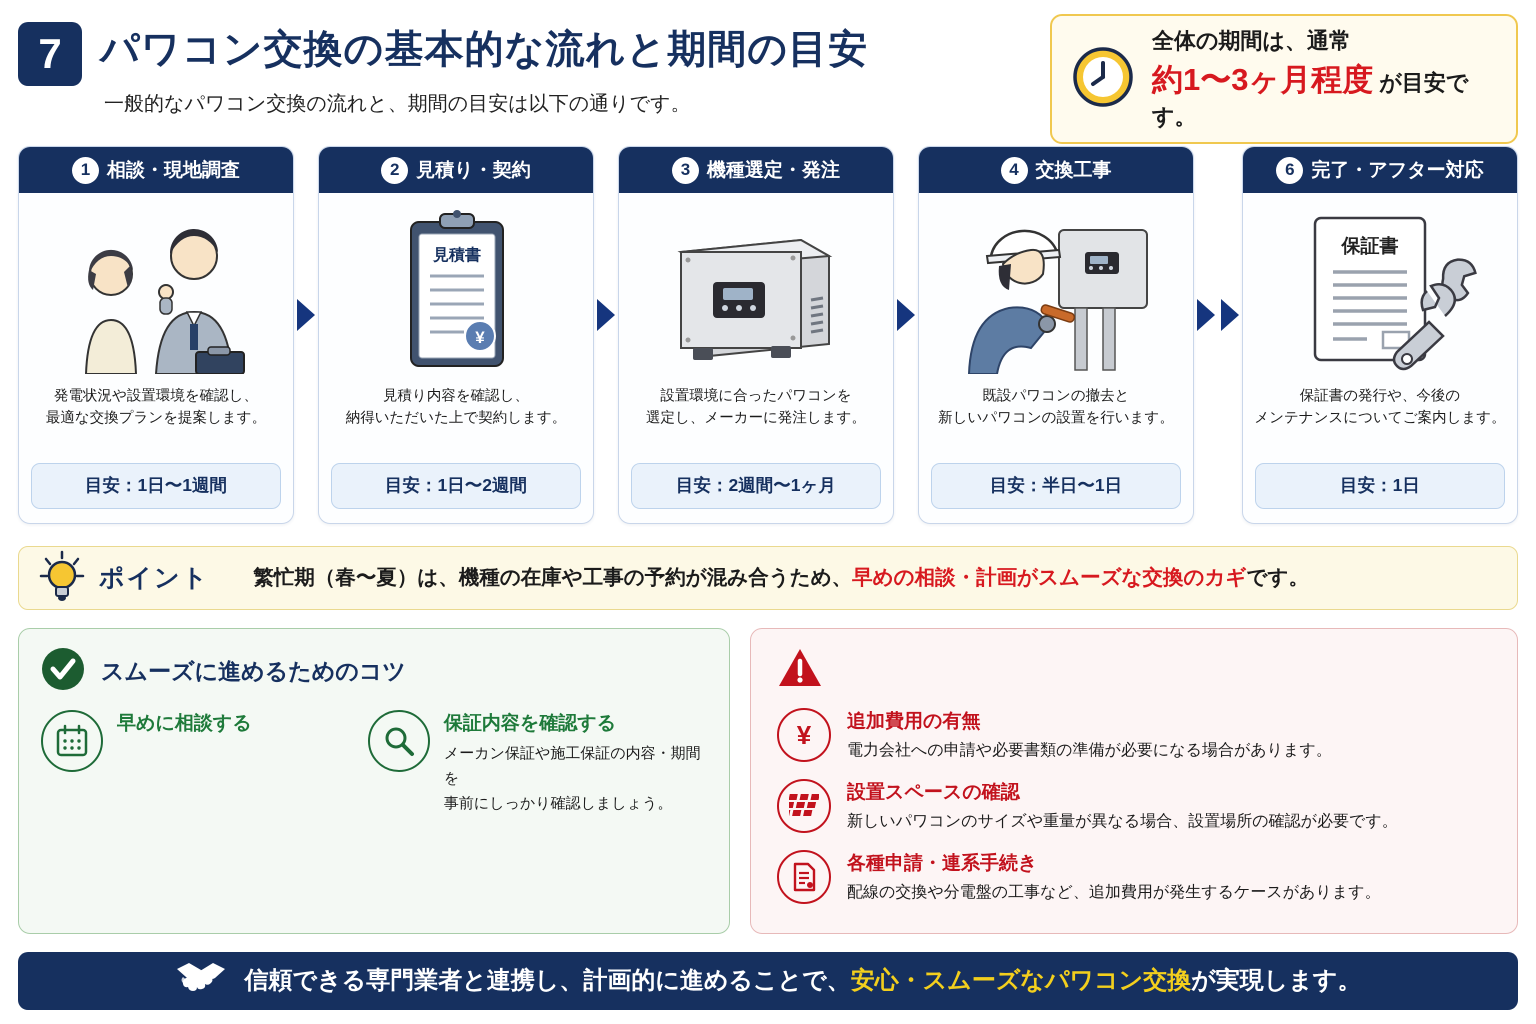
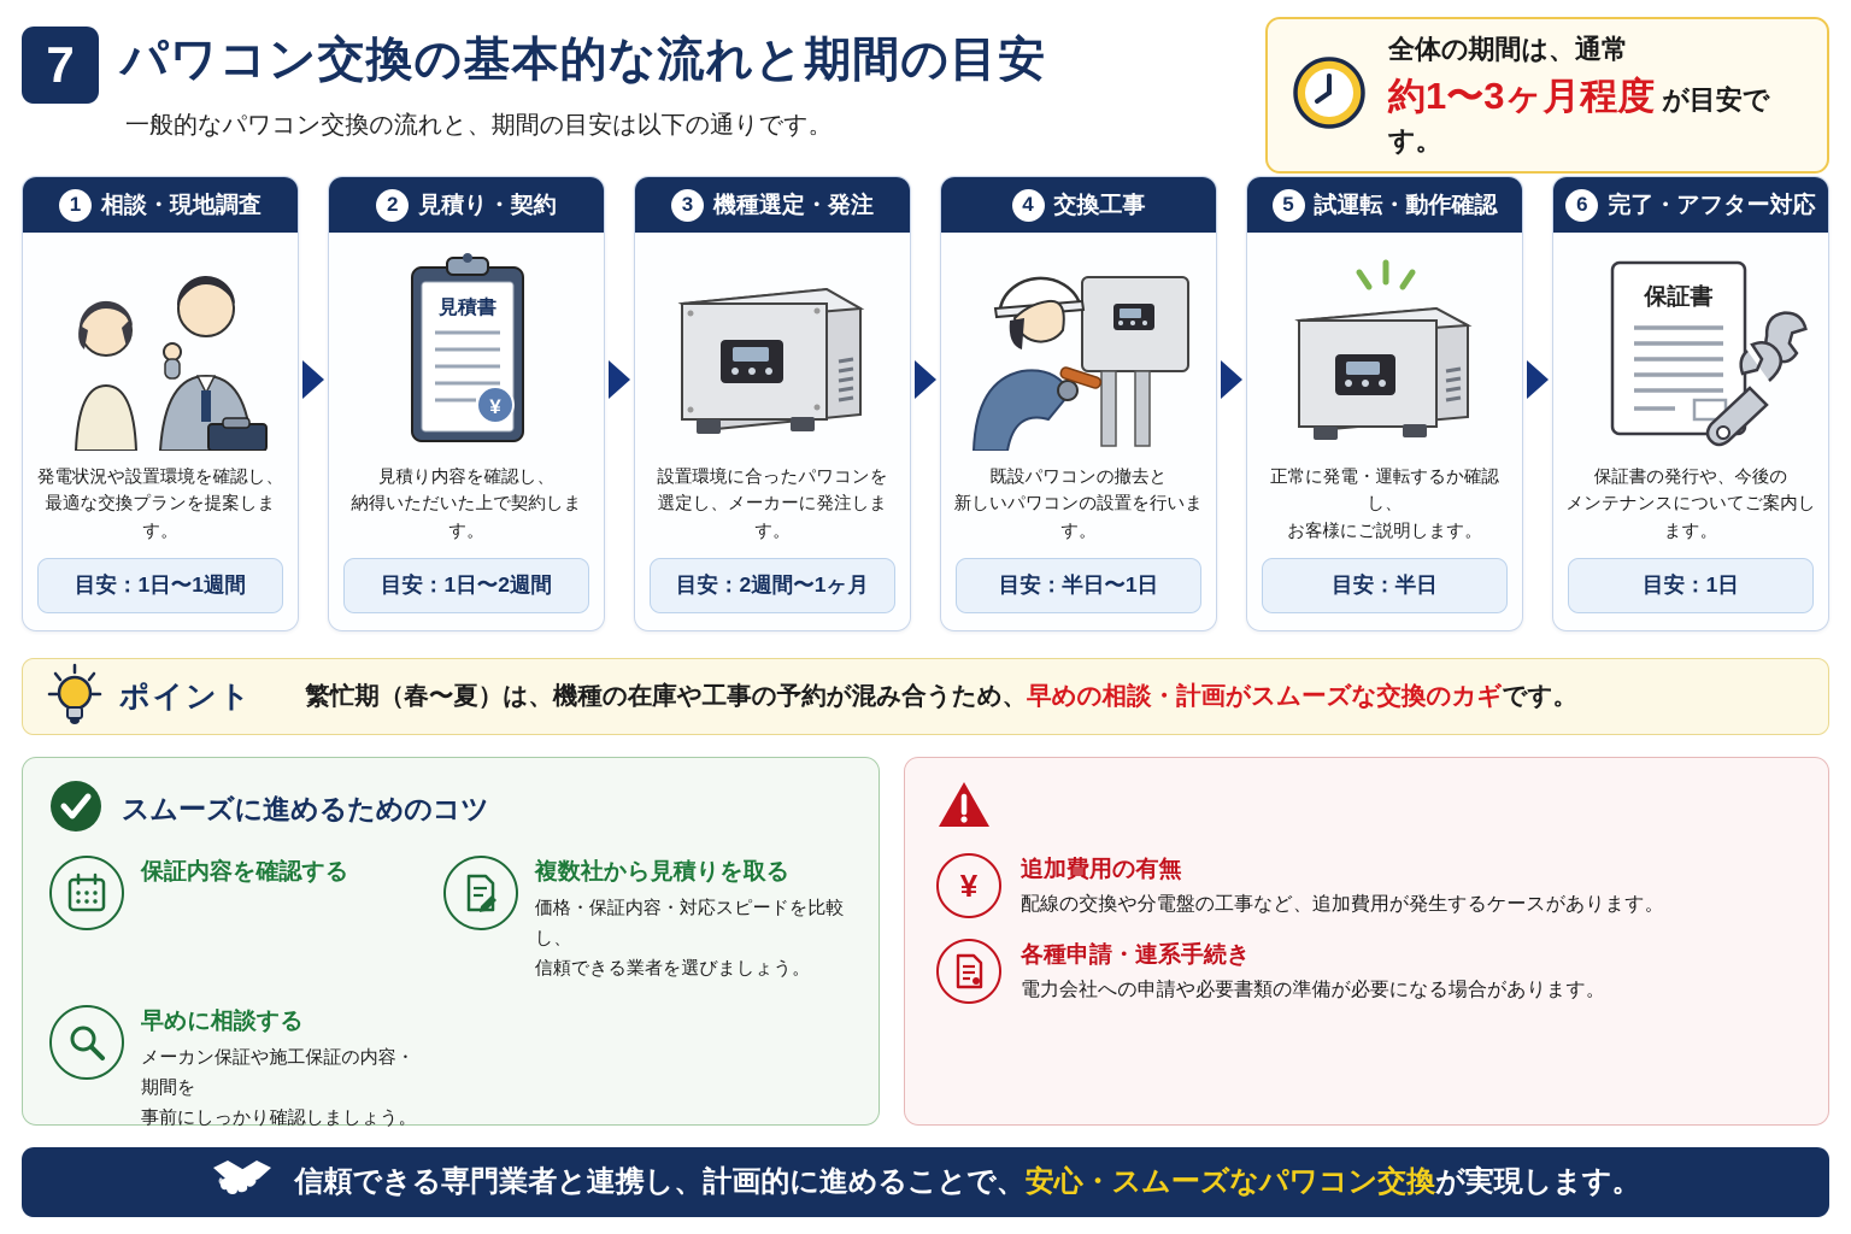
  7
  パワコン交換の基本的な流れと期間の目安
  一般的なパワコン交換の流れと、期間の目安は以下の通りです。
  全体の期間は、通常
  約1〜3ヶ月程度 が目安です。
  1
  相談・現地調査
  発電状況や設置環境を確認し、
  最適な交換プランを提案します。
  目安：1日〜1週間
  2
  見積り・契約
  見積書
  ¥
  見積り内容を確認し、
  納得いただいた上で契約します。
  目安：1日〜2週間
  3
  機種選定・発注
  設置環境に合ったパワコンを
  選定し、メーカーに発注します。
  目安：2週間〜1ヶ月
  4
  交換工事
  既設パワコンの撤去と
  新しいパワコンの設置を行います。
  目安：半日〜1日
+ 5
+ 試運転・動作確認
+ 正常に発電・運転するか確認し、
+ お客様にご説明します。
+ 目安：半日
  6
  完了・アフター対応
  保証書
  保証書の発行や、今後の
  メンテナンスについてご案内します。
  目安：1日
  ポイント
  繁忙期（春〜夏）は、機種の在庫や工事の予約が混み合うため、早めの相談・計画がスムーズな交換のカギです。
  スムーズに進めるためのコツ
- 早めに相談する
+ 保証内容を確認する
+ 複数社から見積りを取る
+ 価格・保証内容・対応スピードを比較し、
+ 信頼できる業者を選びましょう。
- 保証内容を確認する
+ 早めに相談する
  メーカン保証や施工保証の内容・期間を
  事前にしっかり確認しましょう。
  ¥
  追加費用の有無
- 電力会社への申請や必要書類の準備が必要になる場合があります。
+ 配線の交換や分電盤の工事など、追加費用が発生するケースがあります。
- 設置スペースの確認
- 新しいパワコンのサイズや重量が異なる場合、設置場所の確認が必要です。
  各種申請・連系手続き
- 配線の交換や分電盤の工事など、追加費用が発生するケースがあります。
+ 電力会社への申請や必要書類の準備が必要になる場合があります。
  信頼できる専門業者と連携し、計画的に進めることで、安心・スムーズなパワコン交換が実現します。
